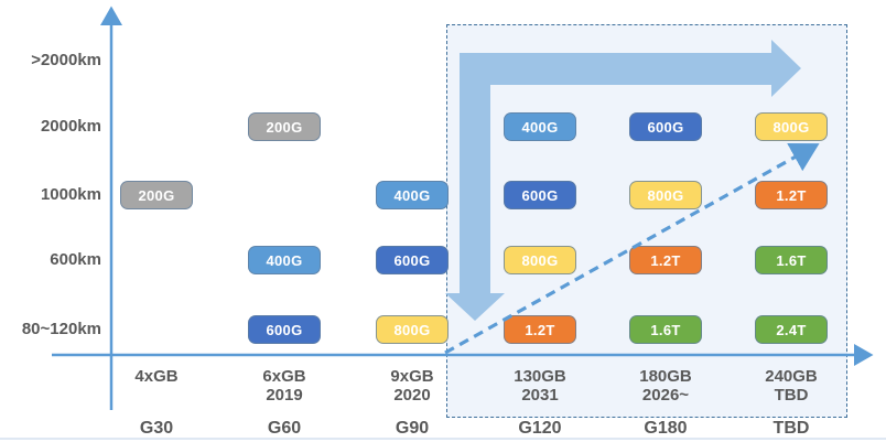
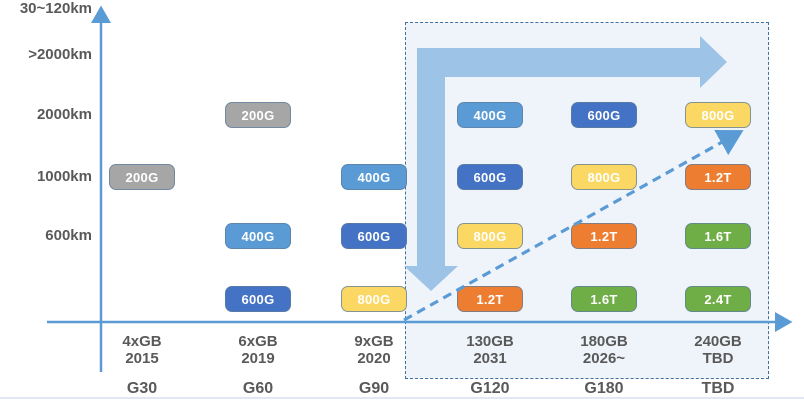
  >2000km
  2000km
  1000km
  600km
- 80~120km
+ 30~120km
  4xGB
+ 2015
  G30
  6xGB
  2019
  G60
  9xGB
  2020
  G90
  130GB
  2031
  G120
  180GB
  2026~
  G180
  240GB
  TBD
  TBD
  200G
  200G
  400G
  600G
  400G
  600G
  800G
  400G
  600G
  800G
  1.2T
  600G
  800G
  1.2T
  1.6T
  800G
  1.2T
  1.6T
  2.4T
